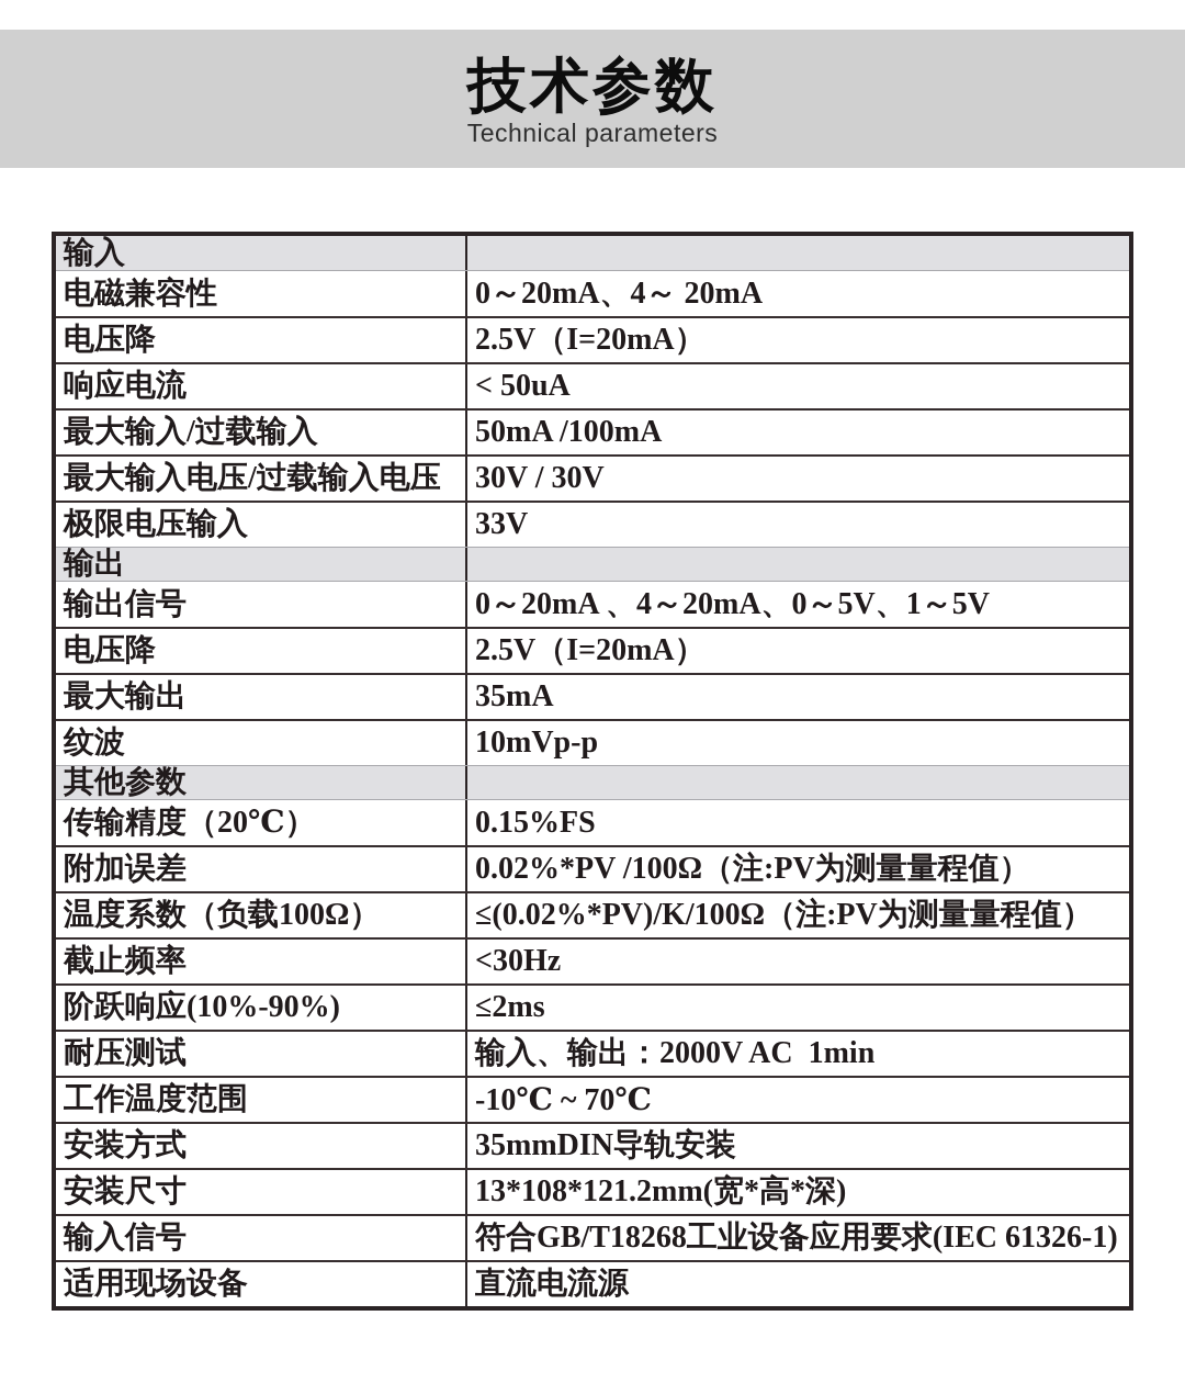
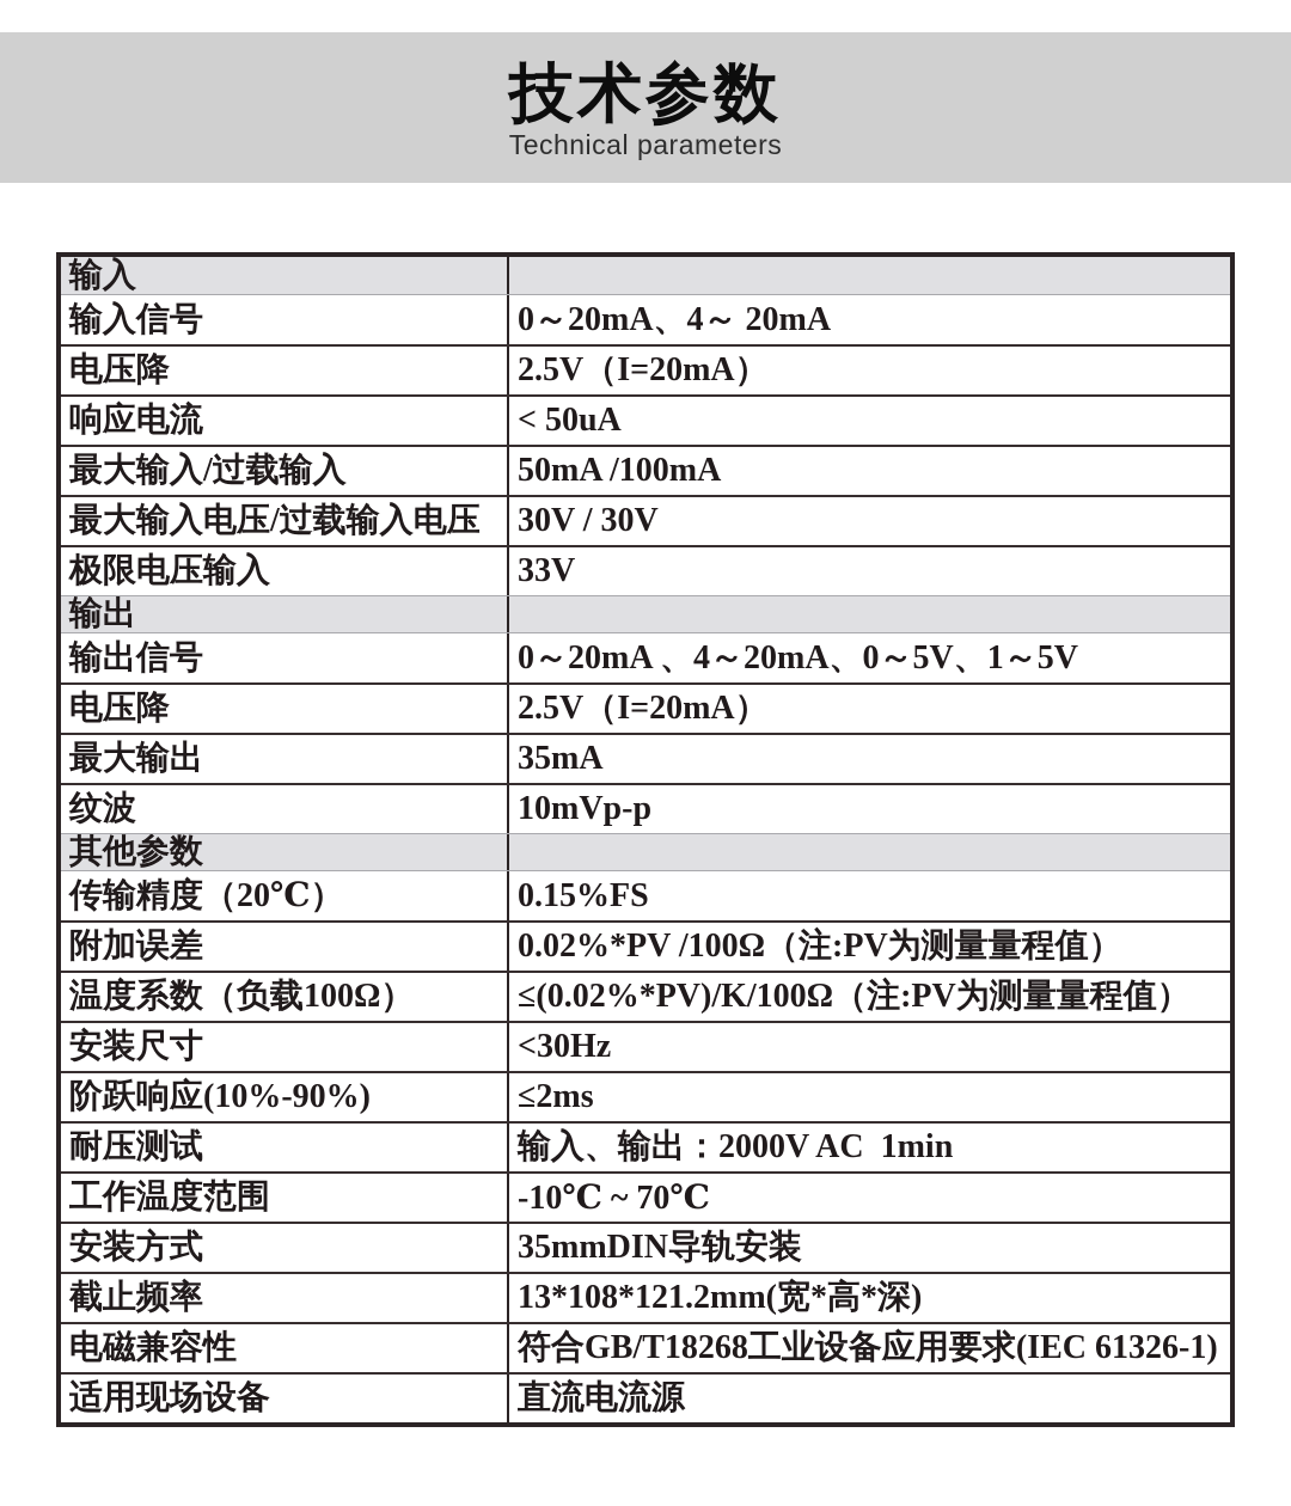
  技术参数
  Technical parameters
  输入
- 电磁兼容性
+ 输入信号
  0～20mA、4～ 20mA
  电压降
  2.5V（I=20mA）
  响应电流
  < 50uA
  最大输入/过载输入
  50mA /100mA
  最大输入电压/过载输入电压
  30V / 30V
  极限电压输入
  33V
  输出
  输出信号
  0～20mA 、4～20mA、0～5V、1～5V
  电压降
  2.5V（I=20mA）
  最大输出
  35mA
  纹波
  10mVp-p
  其他参数
  传输精度（20℃）
  0.15%FS
  附加误差
  0.02%*PV /100Ω（注:PV为测量量程值）
  温度系数（负载100Ω）
  ≤(0.02%*PV)/K/100Ω（注:PV为测量量程值）
- 截止频率
+ 安装尺寸
  <30Hz
  阶跃响应(10%-90%)
  ≤2ms
  耐压测试
  输入、输出：2000V AC 1min
  工作温度范围
  -10℃ ~ 70℃
  安装方式
  35mmDIN导轨安装
- 安装尺寸
+ 截止频率
  13*108*121.2mm(宽*高*深)
- 输入信号
+ 电磁兼容性
  符合GB/T18268工业设备应用要求(IEC 61326-1)
  适用现场设备
  直流电流源
